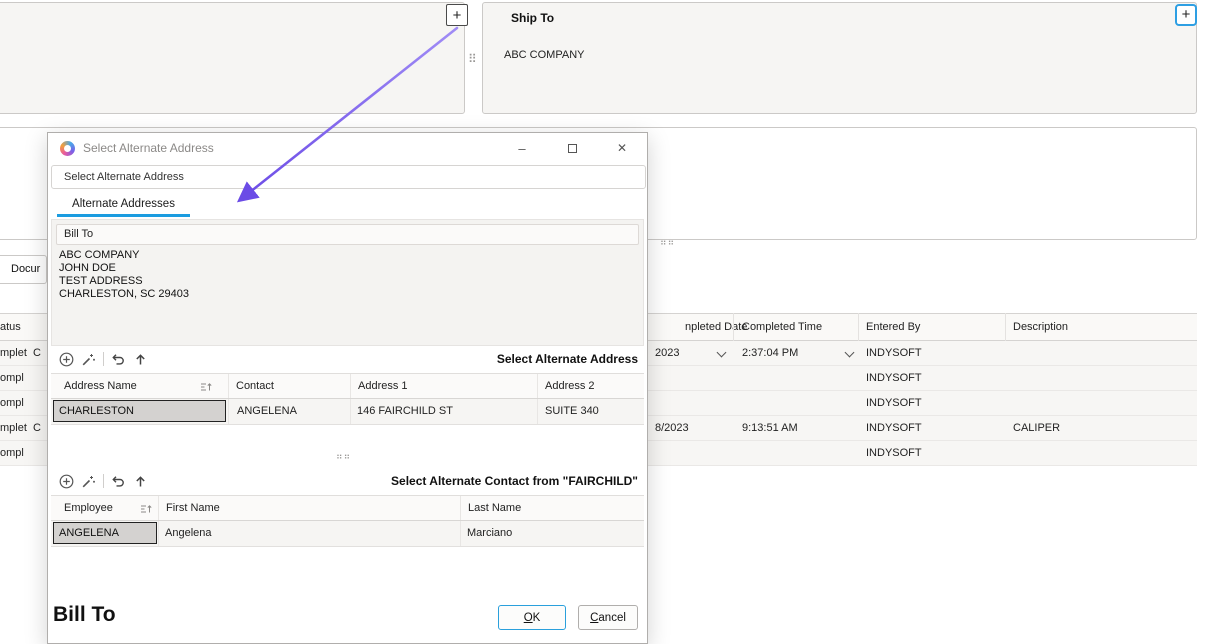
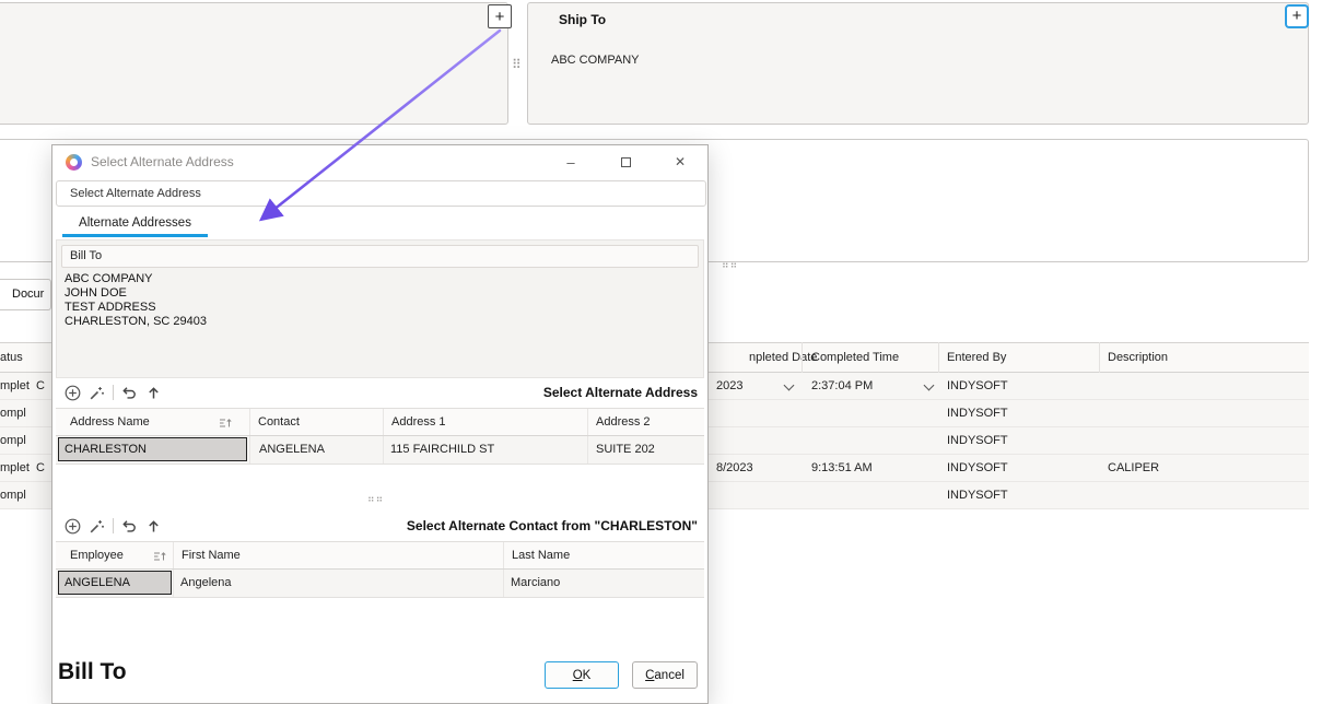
  +
  Ship To
  ABC COMPANY
  +
  ⠿
  ⠶⠶
  Docur
  atus
  npleted Date
  Completed Time
  Entered By
  Description
  mplet C
  2023
  2:37:04 PM
  INDYSOFT
  ompl
  INDYSOFT
  ompl
  INDYSOFT
  mplet C
  8/2023
  9:13:51 AM
  INDYSOFT
  CALIPER
  ompl
  INDYSOFT
  Select Alternate Address
  –
  ✕
  Select Alternate Address
  Alternate Addresses
  Bill To
  ABC COMPANY
  JOHN DOE
  TEST ADDRESS
  CHARLESTON, SC 29403
  Select Alternate Address
  Address Name
  Contact
  Address 1
  Address 2
  CHARLESTON
  ANGELENA
- 146 FAIRCHILD ST
+ 115 FAIRCHILD ST
- SUITE 340
+ SUITE 202
  ⠶⠶
- Select Alternate Contact from "FAIRCHILD"
+ Select Alternate Contact from "CHARLESTON"
  Employee
  First Name
  Last Name
  ANGELENA
  Angelena
  Marciano
  Bill To
  OK
  Cancel
